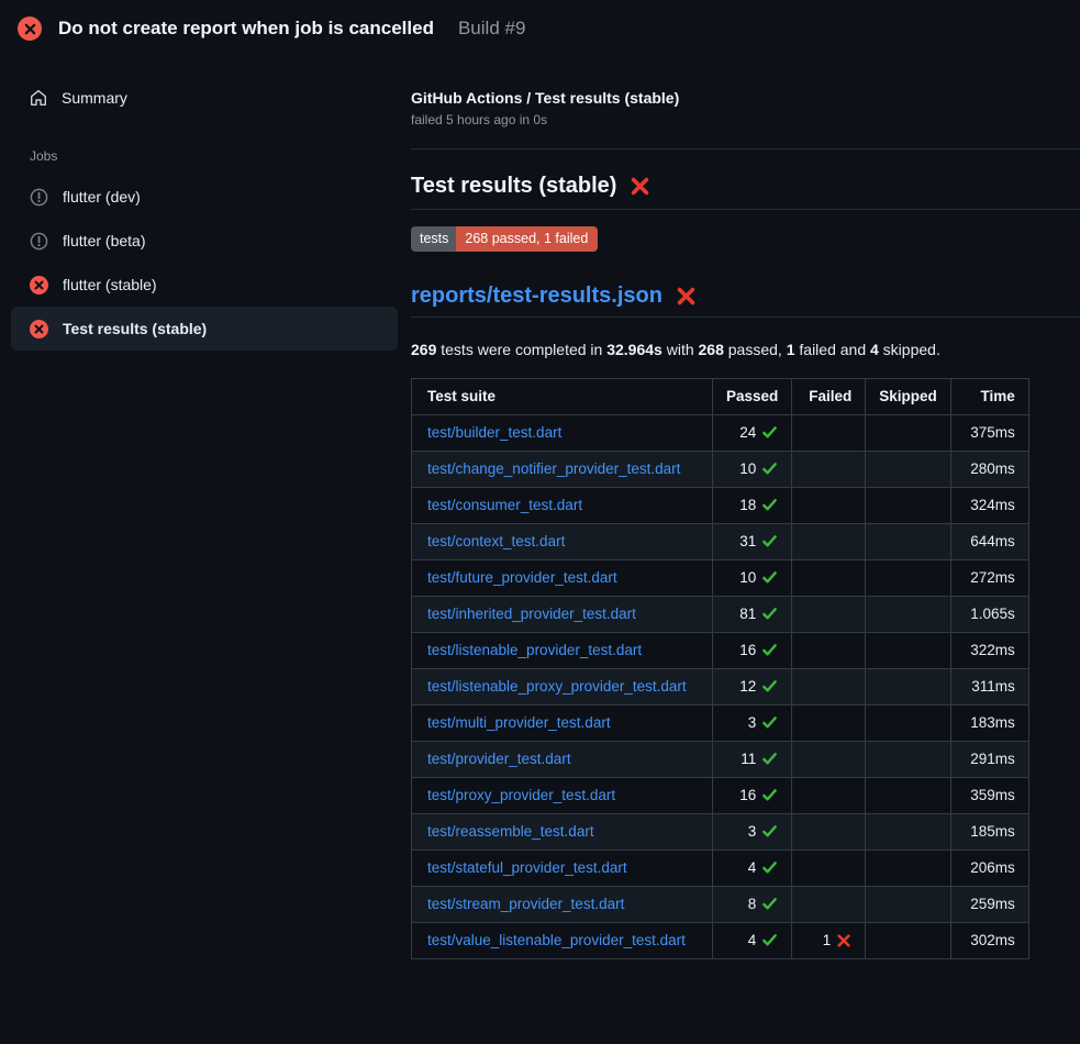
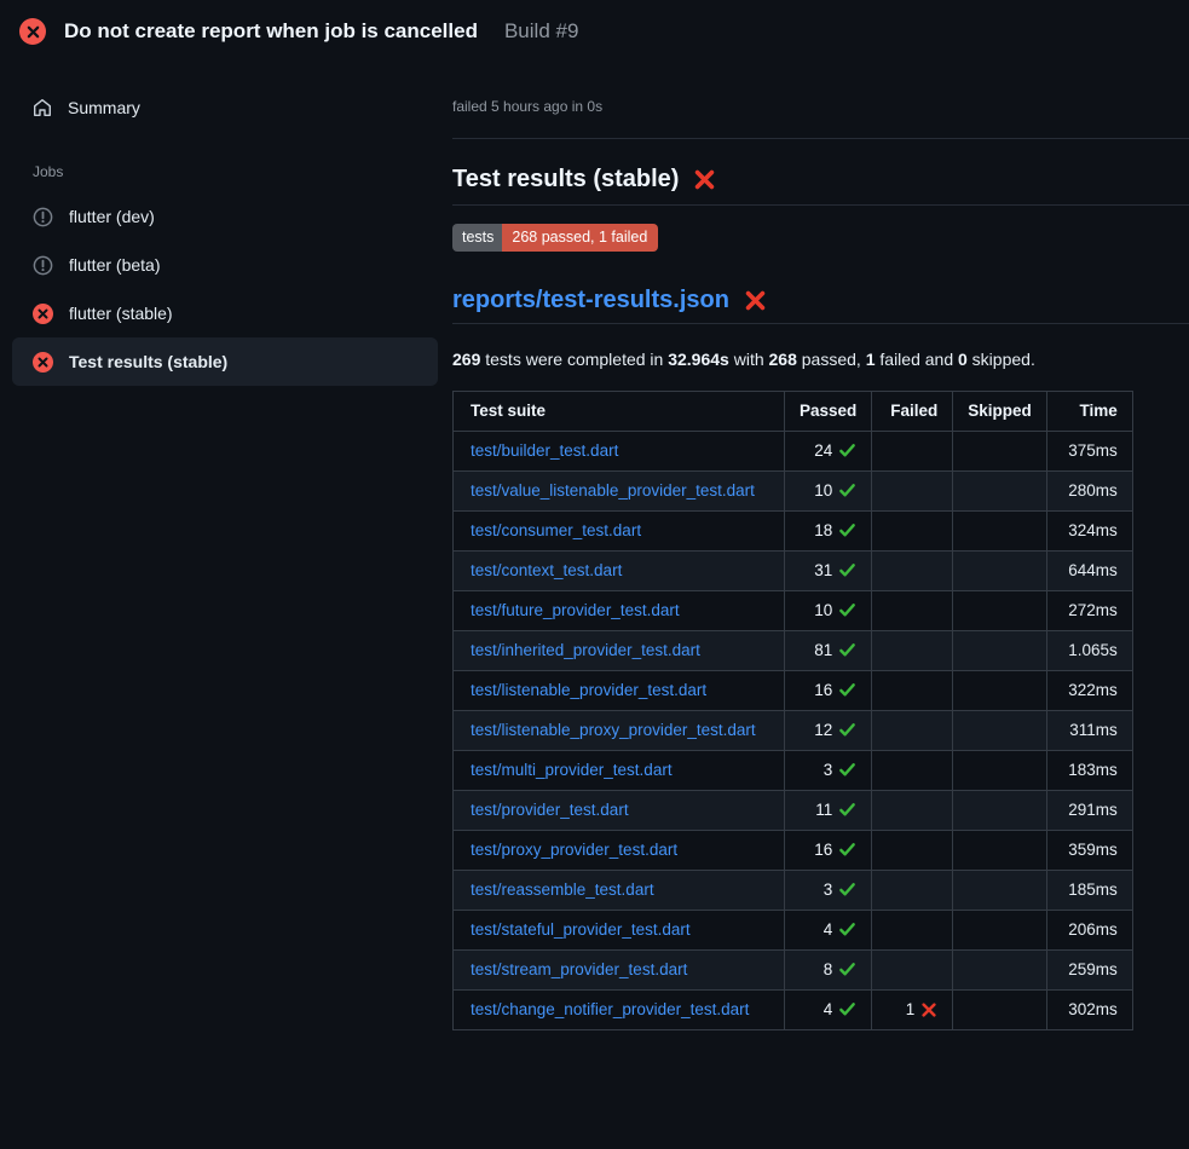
  Do not create report when job is cancelled
  Build #9
  Summary
  Jobs
  flutter (dev)
  flutter (beta)
  flutter (stable)
  Test results (stable)
- GitHub Actions / Test results (stable)
  failed 5 hours ago in 0s
  Test results (stable)
  tests
  268 passed, 1 failed
  reports/test-results.json
- 269 tests were completed in 32.964s with 268 passed, 1 failed and 4 skipped.
+ 269 tests were completed in 32.964s with 268 passed, 1 failed and 0 skipped.
  Test suite	Passed	Failed	Skipped	Time
  test/builder_test.dart	24			375ms
- test/change_notifier_provider_test.dart	10			280ms
+ test/value_listenable_provider_test.dart	10			280ms
  test/consumer_test.dart	18			324ms
  test/context_test.dart	31			644ms
  test/future_provider_test.dart	10			272ms
  test/inherited_provider_test.dart	81			1.065s
  test/listenable_provider_test.dart	16			322ms
  test/listenable_proxy_provider_test.dart	12			311ms
  test/multi_provider_test.dart	3			183ms
  test/provider_test.dart	11			291ms
  test/proxy_provider_test.dart	16			359ms
  test/reassemble_test.dart	3			185ms
  test/stateful_provider_test.dart	4			206ms
  test/stream_provider_test.dart	8			259ms
- test/value_listenable_provider_test.dart	4	1		302ms
+ test/change_notifier_provider_test.dart	4	1		302ms
